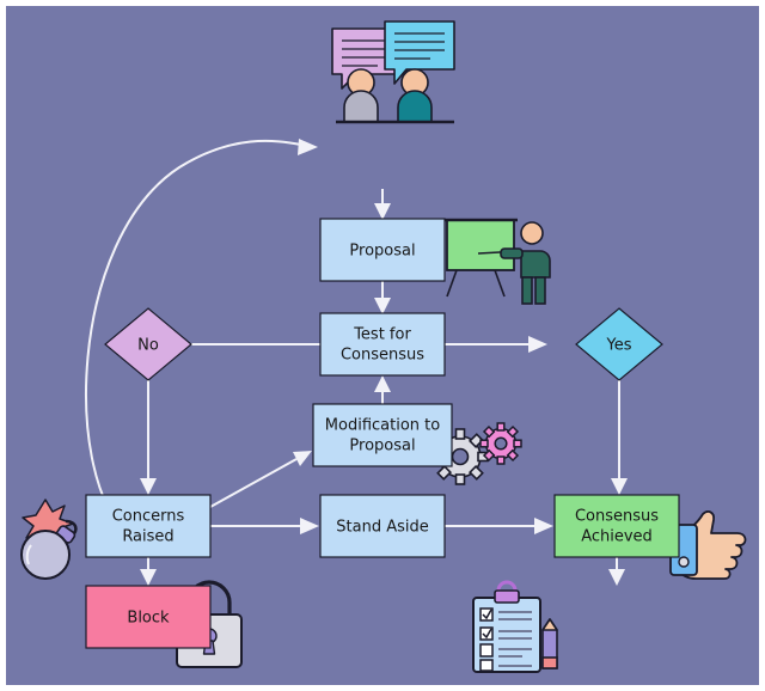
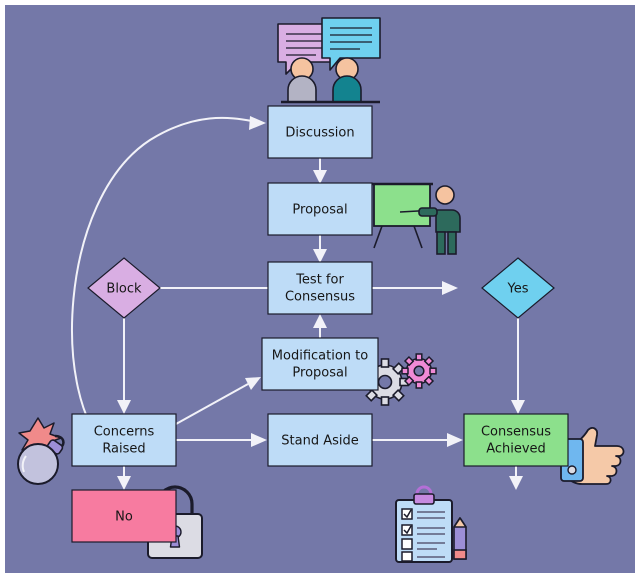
+ Discussion
  Proposal
  Test for
  Consensus
  Modification to
  Proposal
  Stand Aside
  Concerns
  Raised
- Block
+ No
  Consensus
  Achieved
- No
+ Block
  Yes
